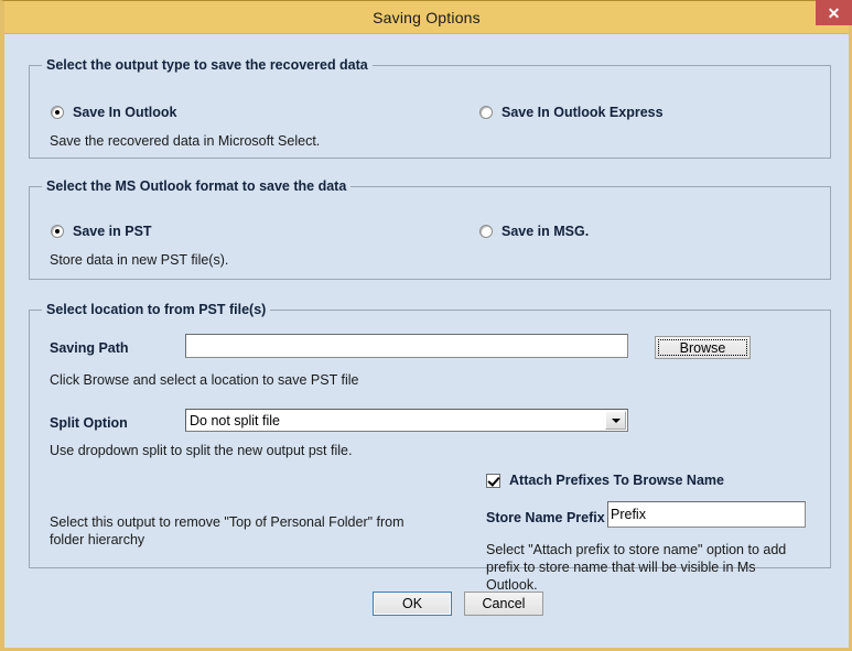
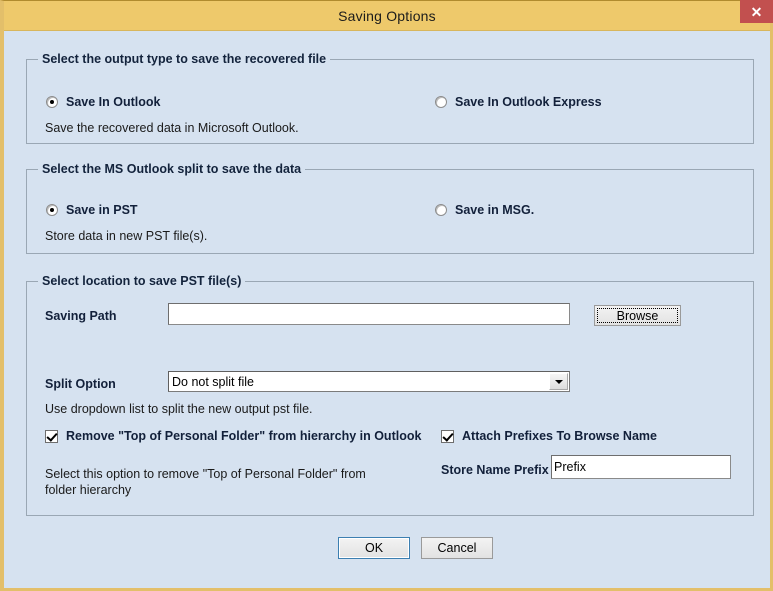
  Saving Options
  ✕
- Select the output type to save the recovered data
+ Select the output type to save the recovered file
  Save In Outlook
  Save In Outlook Express
- Save the recovered data in Microsoft Select.
+ Save the recovered data in Microsoft Outlook.
- Select the MS Outlook format to save the data
+ Select the MS Outlook split to save the data
  Save in PST
  Save in MSG.
  Store data in new PST file(s).
- Select location to from PST file(s)
+ Select location to save PST file(s)
  Saving Path
  Browse
- Click Browse and select a location to save PST file
  Split Option
  Do not split file
- Use dropdown split to split the new output pst file.
+ Use dropdown list to split the new output pst file.
+ Remove "Top of Personal Folder" from hierarchy in Outlook
  Attach Prefixes To Browse Name
- Select this output to remove "Top of Personal Folder" from folder hierarchy
+ Select this option to remove "Top of Personal Folder" from folder hierarchy
  Store Name Prefix
  Prefix
- Select "Attach prefix to store name" option to add prefix to store name that will be visible in Ms Outlook.
  OK
  Cancel
